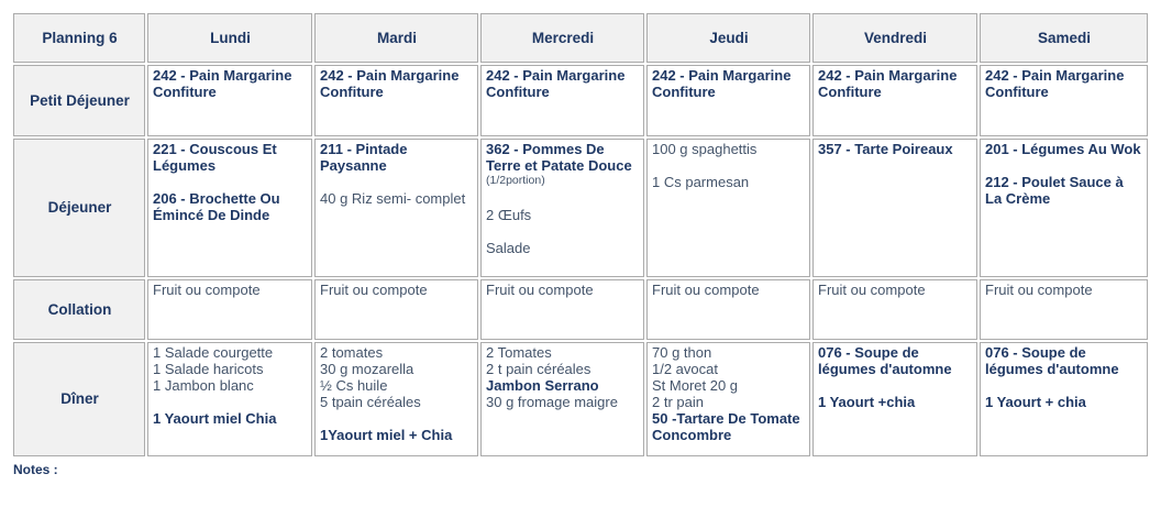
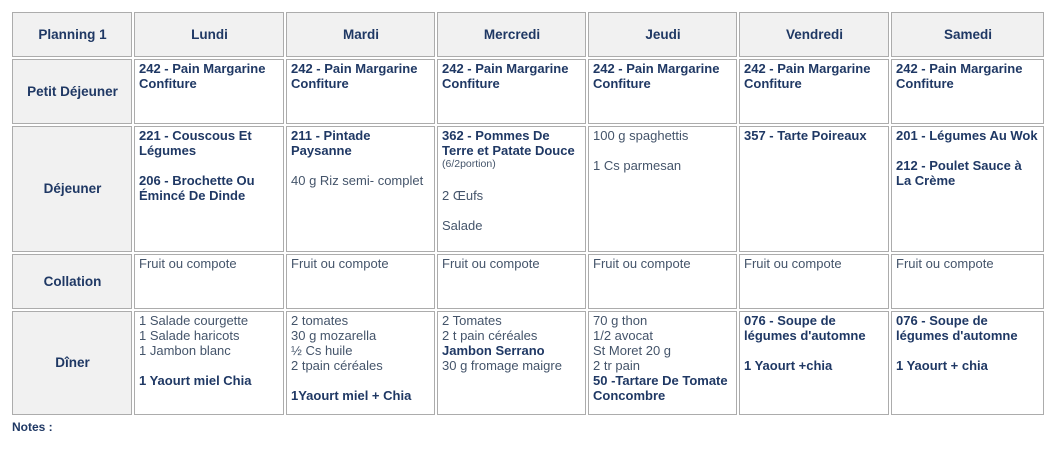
- Planning 6	Lundi	Mardi	Mercredi	Jeudi	Vendredi	Samedi
+ Planning 1	Lundi	Mardi	Mercredi	Jeudi	Vendredi	Samedi
  Petit Déjeuner	242 - Pain Margarine Confiture	242 - Pain Margarine Confiture	242 - Pain Margarine Confiture	242 - Pain Margarine Confiture	242 - Pain Margarine Confiture	242 - Pain Margarine Confiture
- Déjeuner	221 - Couscous Et Légumes 206 - Brochette Ou Émincé De Dinde	211 - Pintade Paysanne 40 g Riz semi- complet	362 - Pommes De Terre et Patate Douce(1/2portion) 2 Œufs Salade	100 g spaghettis 1 Cs parmesan	357 - Tarte Poireaux	201 - Légumes Au Wok 212 - Poulet Sauce à La Crème
+ Déjeuner	221 - Couscous Et Légumes 206 - Brochette Ou Émincé De Dinde	211 - Pintade Paysanne 40 g Riz semi- complet	362 - Pommes De Terre et Patate Douce(6/2portion) 2 Œufs Salade	100 g spaghettis 1 Cs parmesan	357 - Tarte Poireaux	201 - Légumes Au Wok 212 - Poulet Sauce à La Crème
  Collation	Fruit ou compote	Fruit ou compote	Fruit ou compote	Fruit ou compote	Fruit ou compote	Fruit ou compote
- Dîner	1 Salade courgette1 Salade haricots1 Jambon blanc 1 Yaourt miel Chia	2 tomates30 g mozarella½ Cs huile5 tpain céréales 1Yaourt miel + Chia	2 Tomates2 t pain céréalesJambon Serrano30 g fromage maigre	70 g thon1/2 avocatSt Moret 20 g2 tr pain50 -Tartare De Tomate Concombre	076 - Soupe de légumes d'automne 1 Yaourt +chia	076 - Soupe de légumes d'automne 1 Yaourt + chia
+ Dîner	1 Salade courgette1 Salade haricots1 Jambon blanc 1 Yaourt miel Chia	2 tomates30 g mozarella½ Cs huile2 tpain céréales 1Yaourt miel + Chia	2 Tomates2 t pain céréalesJambon Serrano30 g fromage maigre	70 g thon1/2 avocatSt Moret 20 g2 tr pain50 -Tartare De Tomate Concombre	076 - Soupe de légumes d'automne 1 Yaourt +chia	076 - Soupe de légumes d'automne 1 Yaourt + chia
  Notes :
